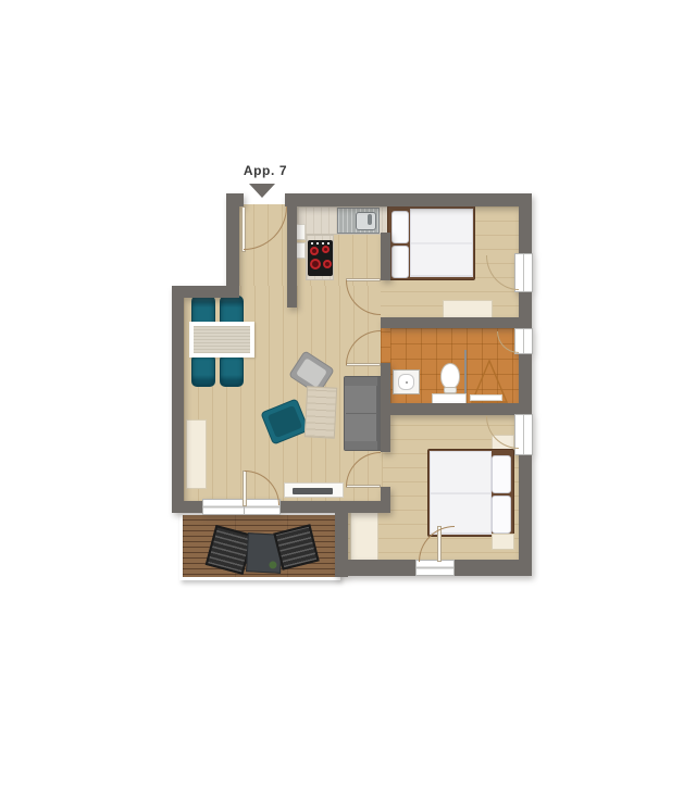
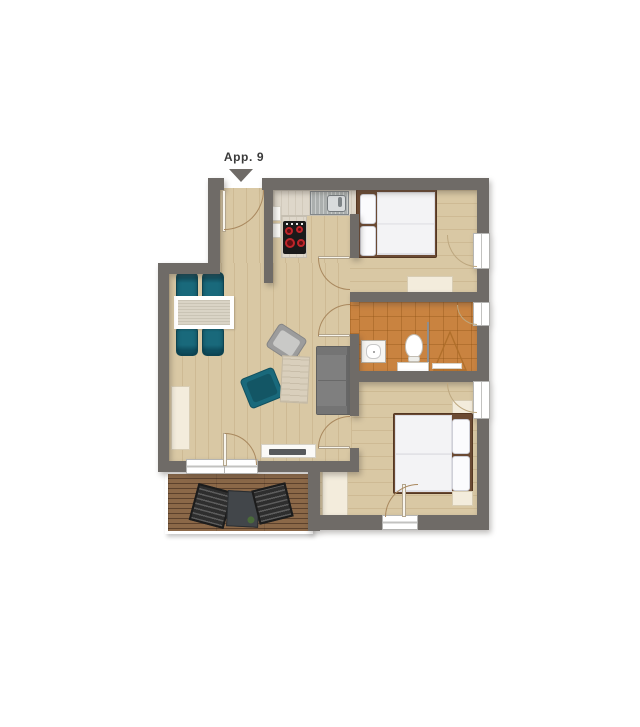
- App. 7
+ App. 9
